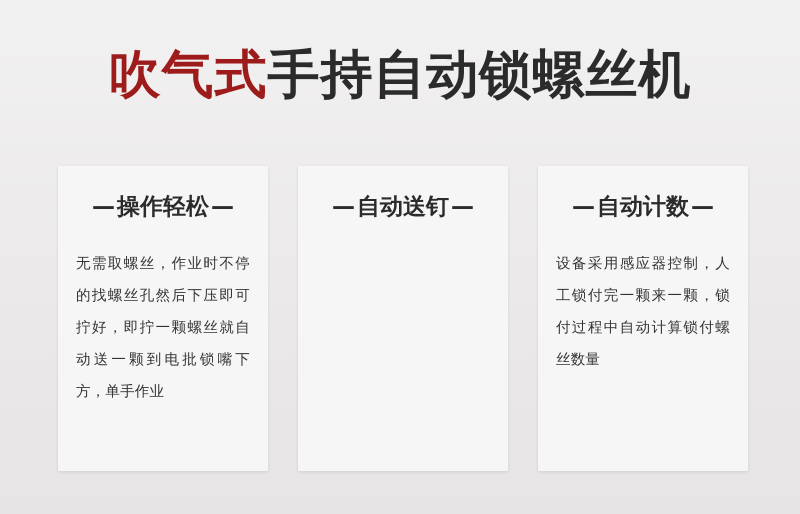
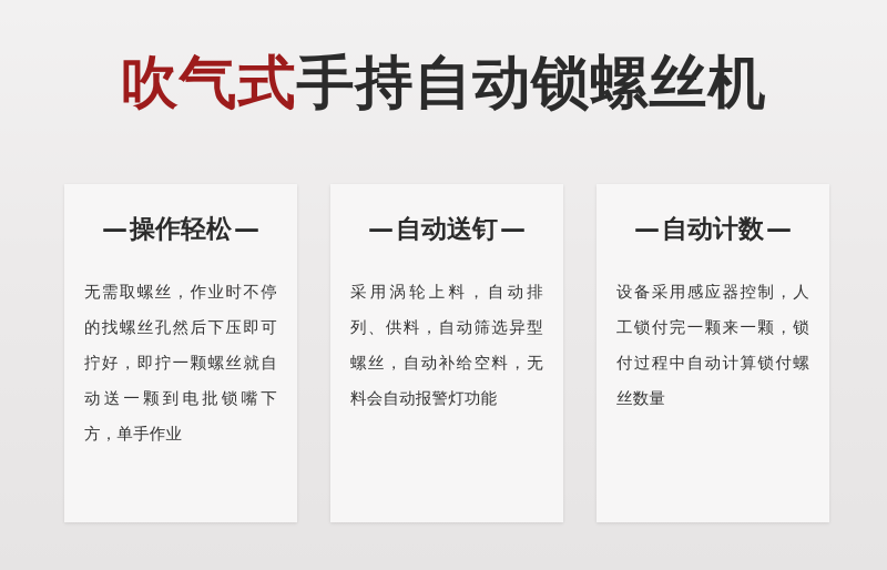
  吹气式手持自动锁螺丝机
  —操作轻松—
  无需取螺丝，作业时不停的找螺丝孔然后下压即可拧好，即拧一颗螺丝就自动送一颗到电批锁嘴下方，单手作业
  —自动送钉—
+ 采用涡轮上料，自动排列、供料，自动筛选异型螺丝，自动补给空料，无料会自动报警灯功能
  —自动计数—
  设备采用感应器控制，人工锁付完一颗来一颗，锁付过程中自动计算锁付螺丝数量
